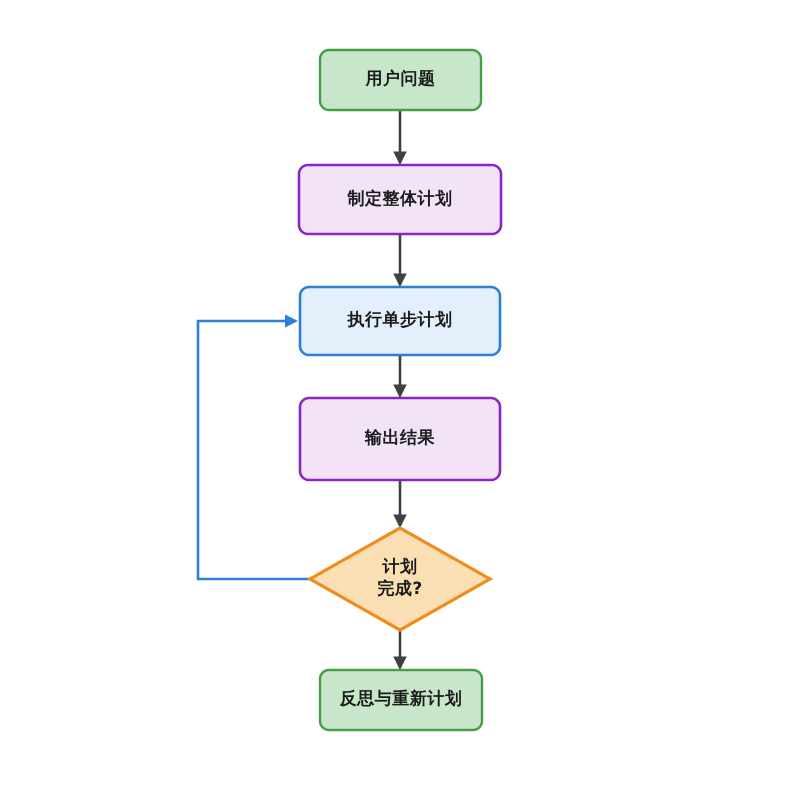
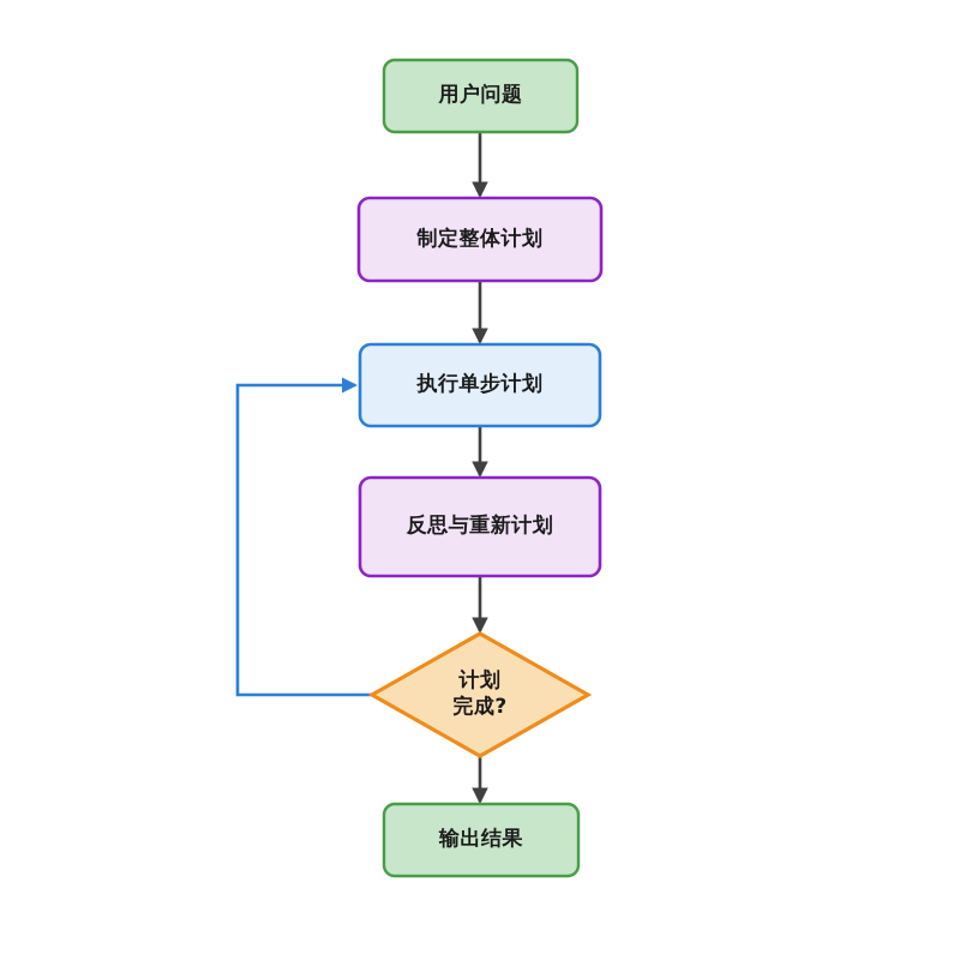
  用户问题
  制定整体计划
  执行单步计划
- 输出结果
+ 反思与重新计划
  计划
  完成?
- 反思与重新计划
+ 输出结果
